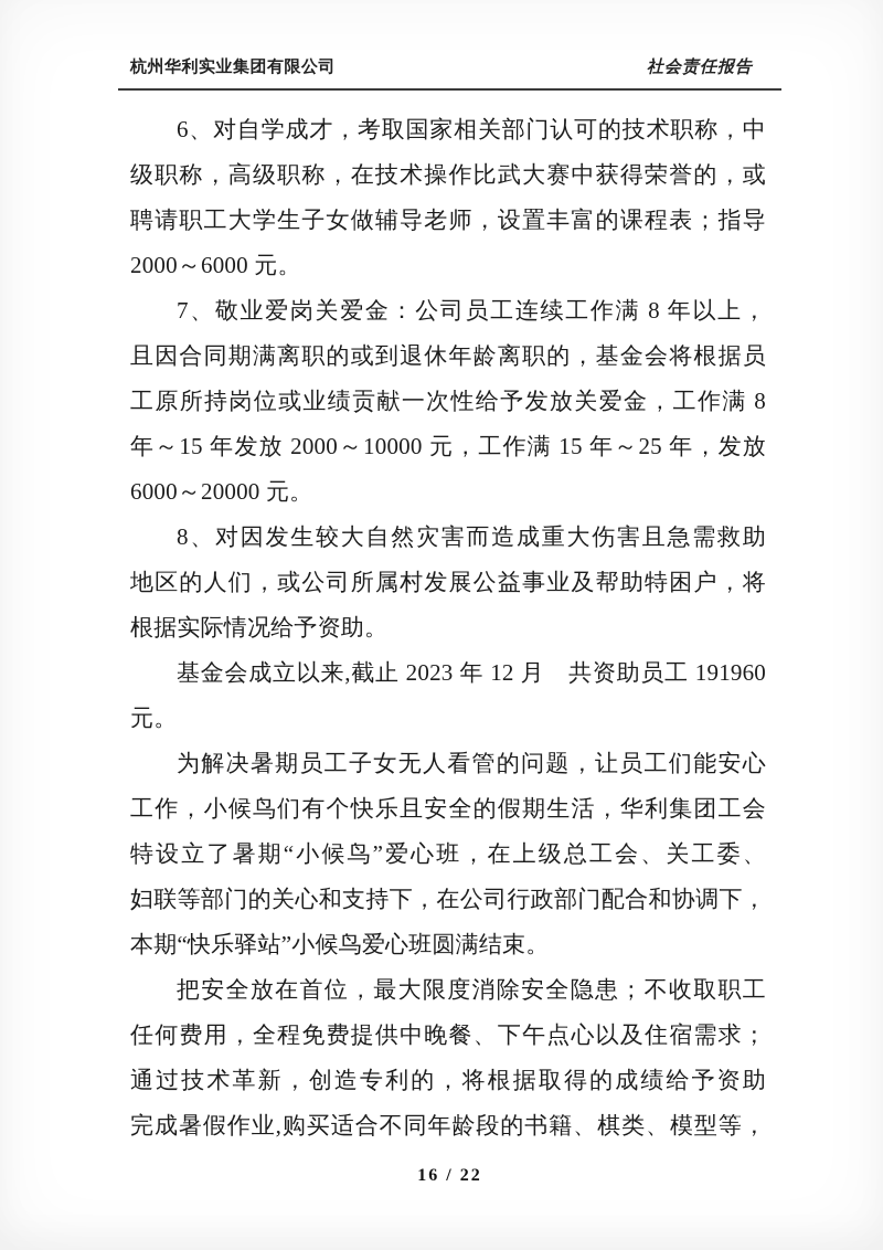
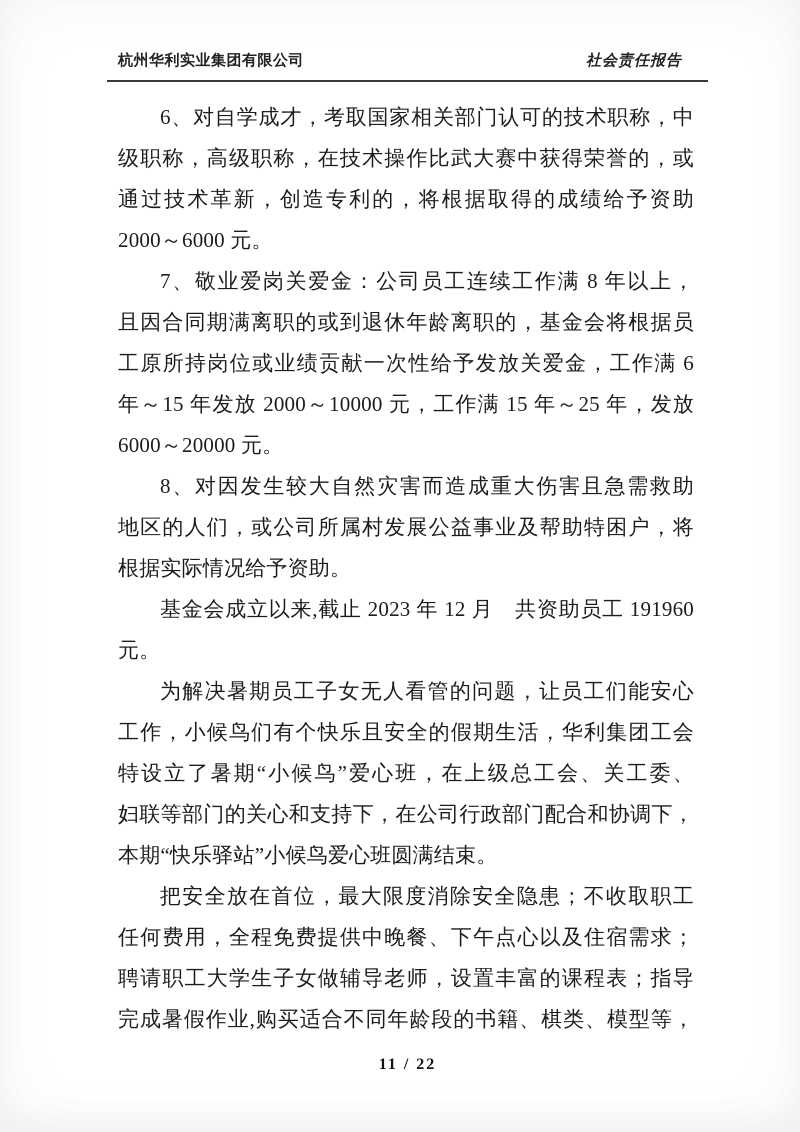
  杭州华利实业集团有限公司
  社会责任报告
  6、对自学成才，考取国家相关部门认可的技术职称，中
  级职称，高级职称，在技术操作比武大赛中获得荣誉的，或
- 聘请职工大学生子女做辅导老师，设置丰富的课程表；指导
+ 通过技术革新，创造专利的，将根据取得的成绩给予资助
  2000～6000 元。
  7、敬业爱岗关爱金：公司员工连续工作满 8 年以上，
  且因合同期满离职的或到退休年龄离职的，基金会将根据员
- 工原所持岗位或业绩贡献一次性给予发放关爱金，工作满 8
+ 工原所持岗位或业绩贡献一次性给予发放关爱金，工作满 6
  年～15 年发放 2000～10000 元，工作满 15 年～25 年，发放
  6000～20000 元。
  8、对因发生较大自然灾害而造成重大伤害且急需救助
  地区的人们，或公司所属村发展公益事业及帮助特困户，将
  根据实际情况给予资助。
  基金会成立以来,截止 2023 年 12 月 共资助员工 191960
  元。
  为解决暑期员工子女无人看管的问题，让员工们能安心
  工作，小候鸟们有个快乐且安全的假期生活，华利集团工会
  特设立了暑期“小候鸟”爱心班，在上级总工会、关工委、
  妇联等部门的关心和支持下，在公司行政部门配合和协调下，
  本期“快乐驿站”小候鸟爱心班圆满结束。
  把安全放在首位，最大限度消除安全隐患；不收取职工
  任何费用，全程免费提供中晚餐、下午点心以及住宿需求；
- 通过技术革新，创造专利的，将根据取得的成绩给予资助
+ 聘请职工大学生子女做辅导老师，设置丰富的课程表；指导
  完成暑假作业,购买适合不同年龄段的书籍、棋类、模型等，
- 16 / 22
+ 11 / 22
